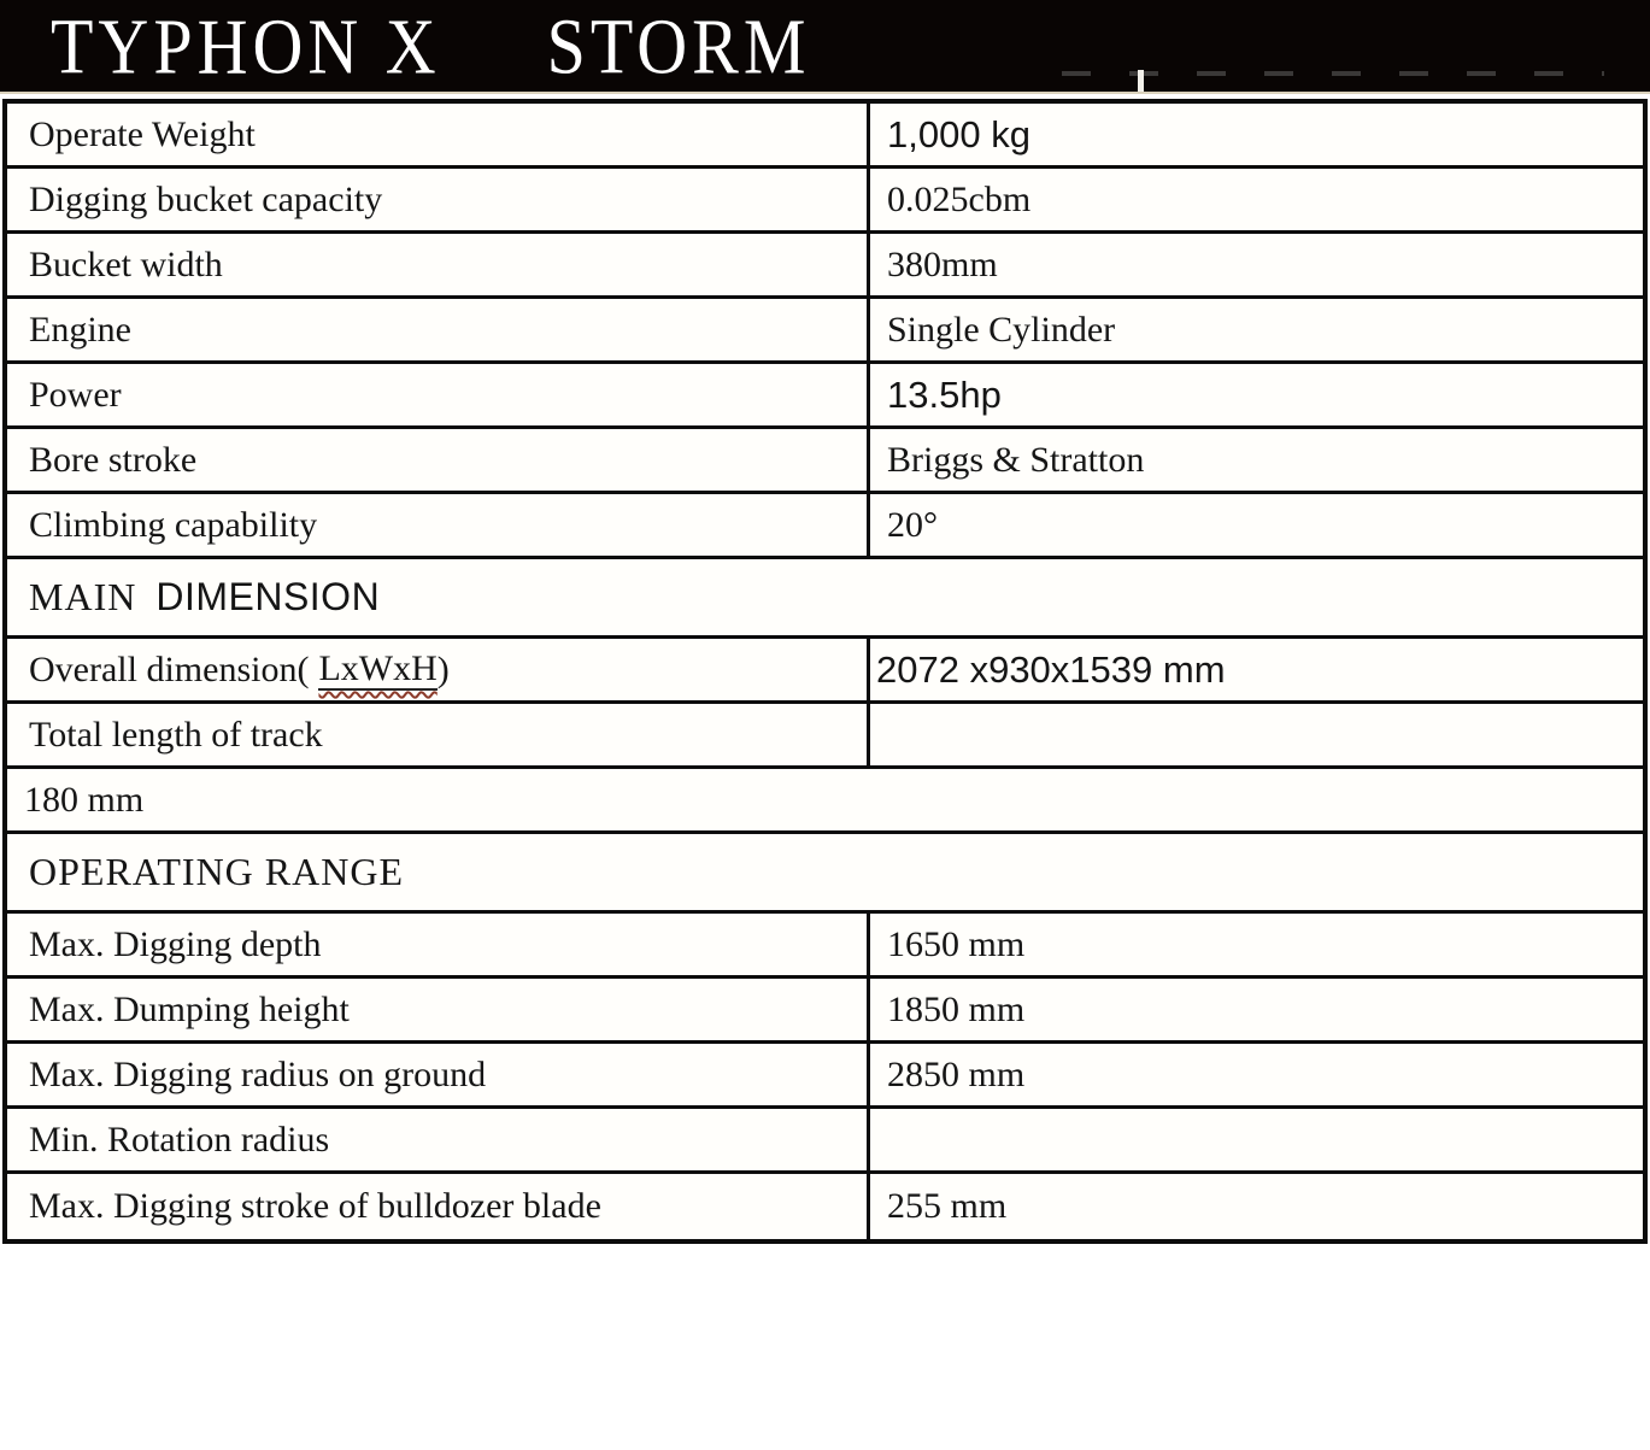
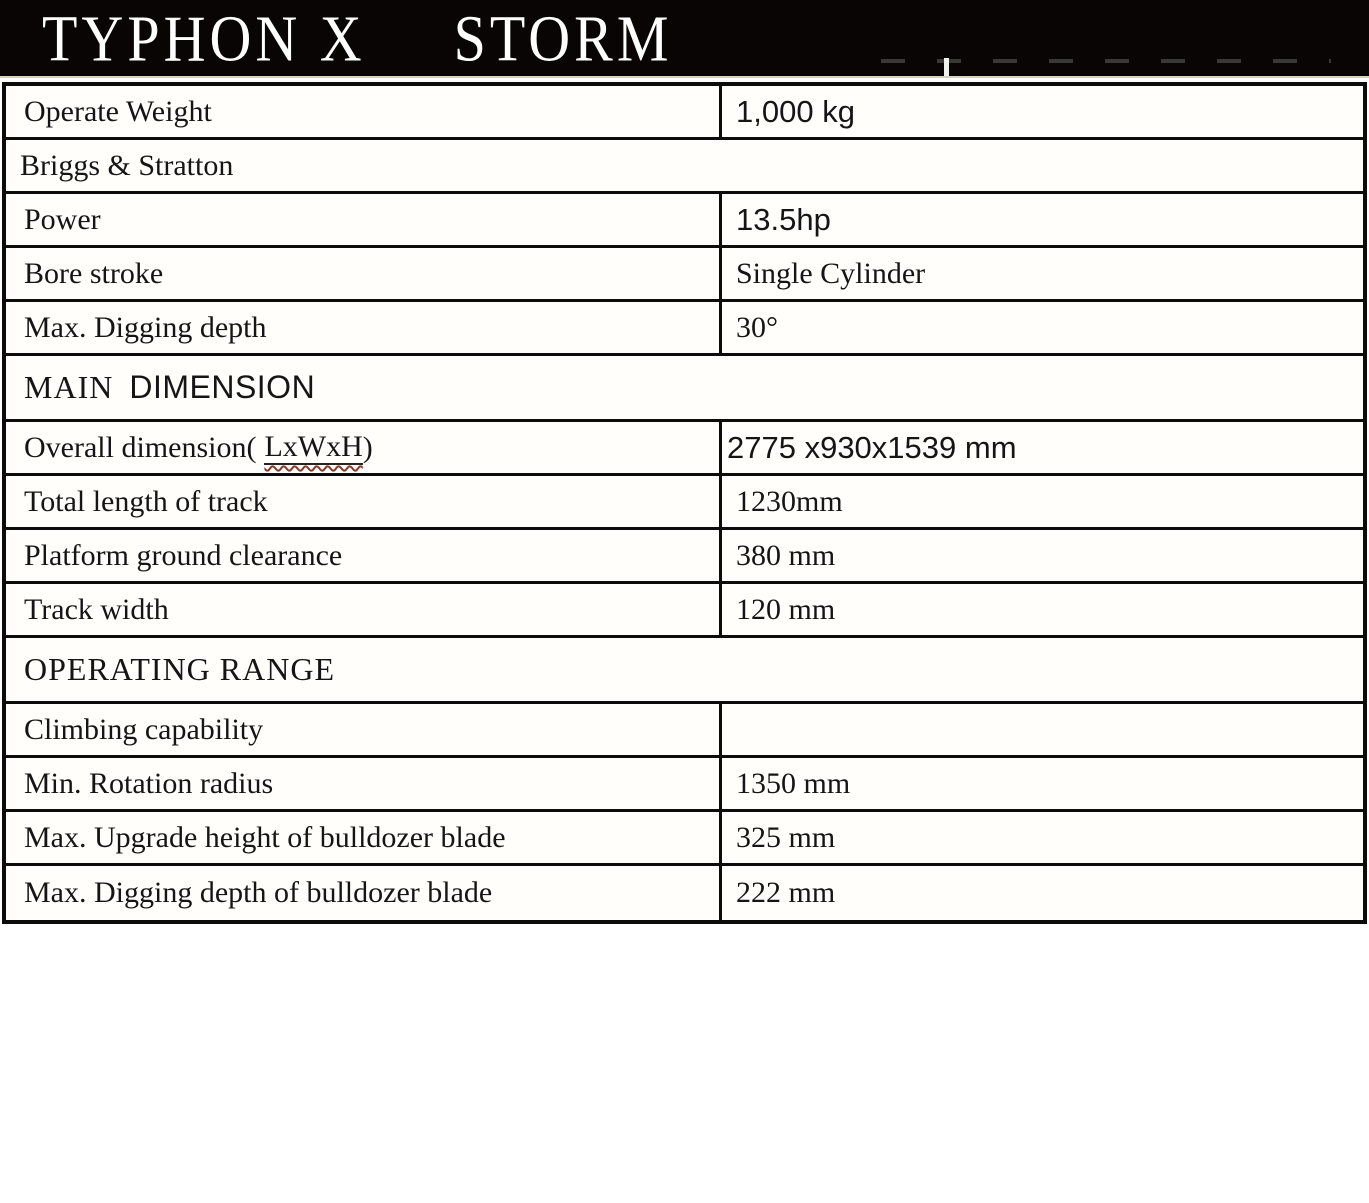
  TYPHON X
  STORM
  Operate Weight
  1,000 kg
- Digging bucket capacity
- 0.025cbm
- Bucket width
- 380mm
- Engine
- Single Cylinder
+ Briggs & Stratton
  Power
  13.5hp
  Bore stroke
- Briggs & Stratton
+ Single Cylinder
- Climbing capability
+ Max. Digging depth
- 20°
+ 30°
  MAIN
  DIMENSION
  Overall dimension(
  LxWxH
  )
- 2072 x930x1539 mm
+ 2775 x930x1539 mm
  Total length of track
+ 1230mm
+ Platform ground clearance
+ 380 mm
+ Track width
- 180 mm
+ 120 mm
  OPERATING RANGE
- Max. Digging depth
+ Climbing capability
- 1650 mm
- Max. Dumping height
- 1850 mm
- Max. Digging radius on ground
- 2850 mm
  Min. Rotation radius
+ 1350 mm
+ Max. Upgrade height of bulldozer blade
+ 325 mm
- Max. Digging stroke of bulldozer blade
+ Max. Digging depth of bulldozer blade
- 255 mm
+ 222 mm
